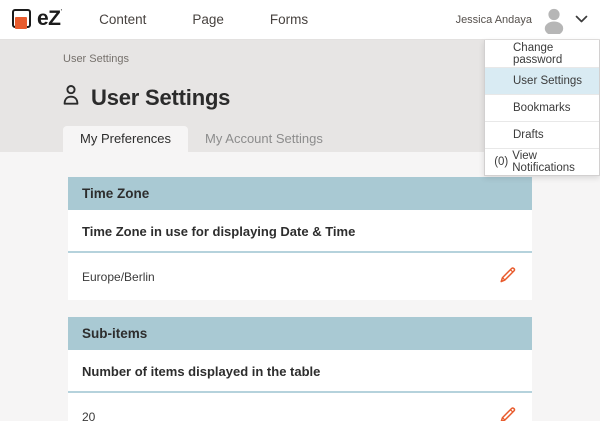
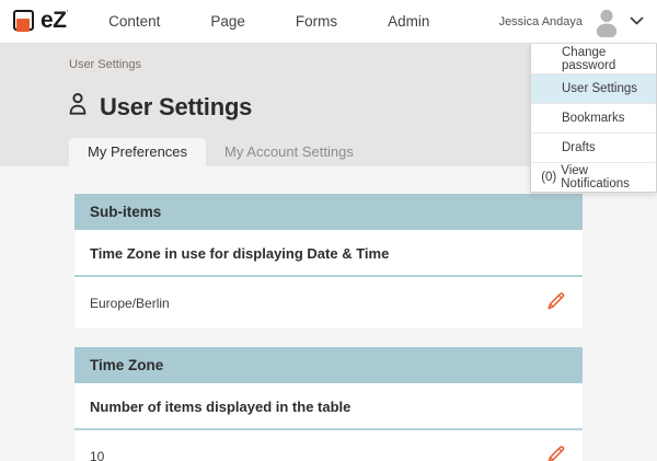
  eZ
  Content
  Page
  Forms
+ Admin
  Jessica Andaya
  User Settings
  User Settings
  My Preferences
  My Account Settings
- Time Zone
+ Sub-items
  Time Zone in use for displaying Date & Time
  Europe/Berlin
- Sub-items
+ Time Zone
  Number of items displayed in the table
- 20
+ 10
  Change password
  User Settings
  Bookmarks
  Drafts
  (0)
  View Notifications
